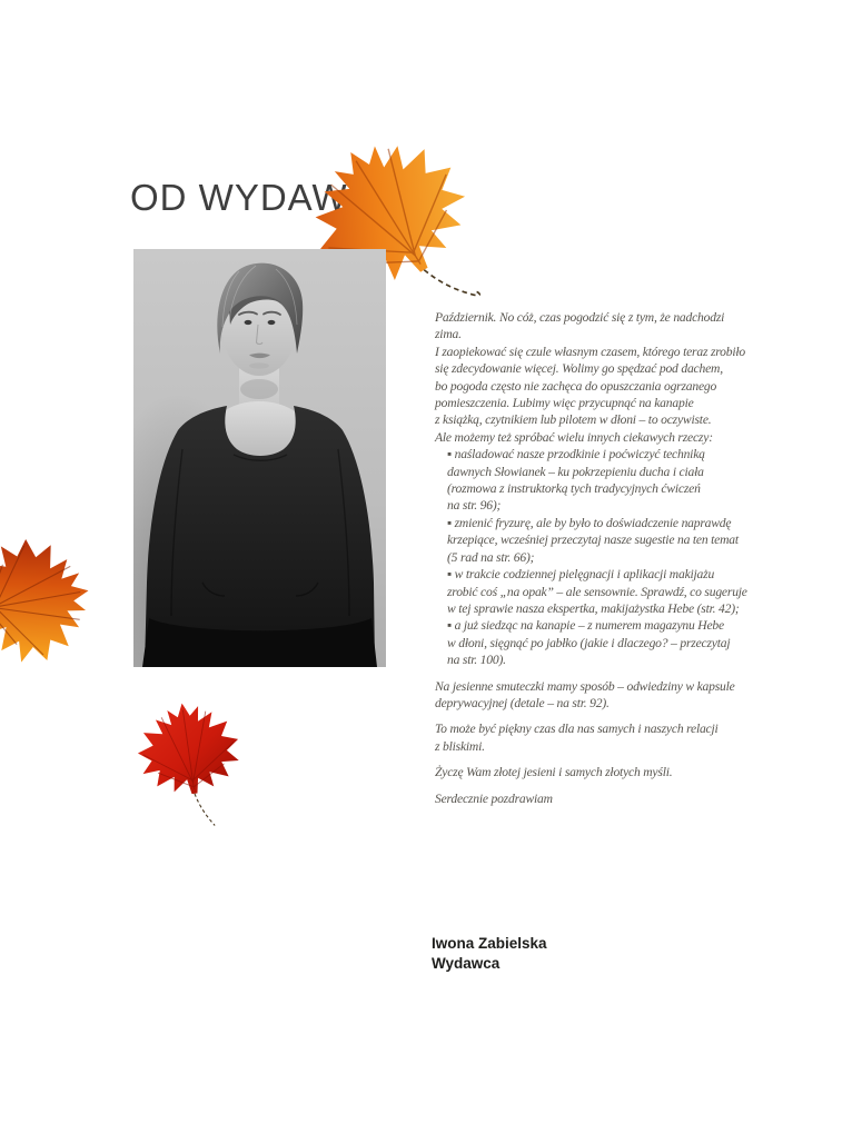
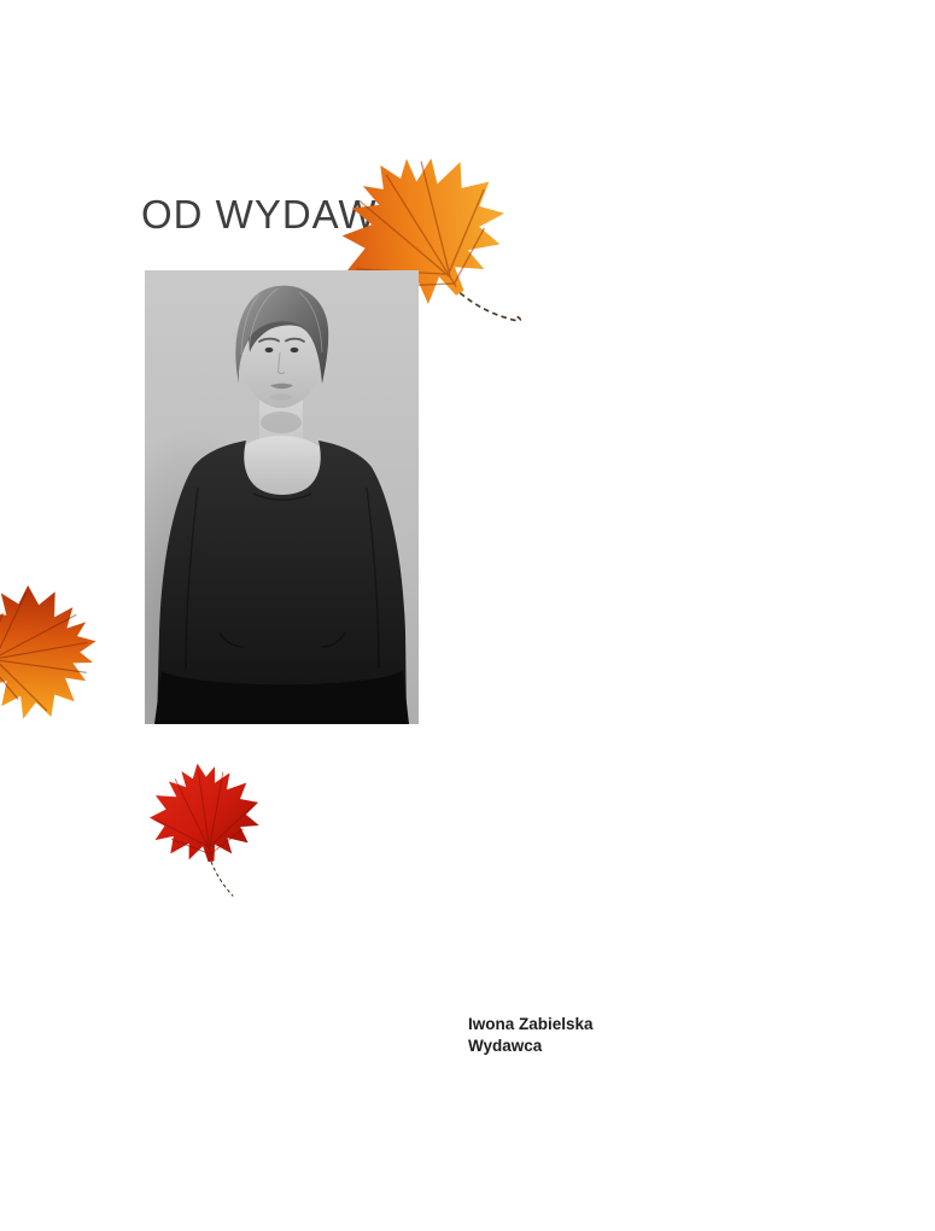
  OD WYDAW
- Październik. No cóż, czas pogodzić się z tym, że nadchodzi
- zima.
- I zaopiekować się czule własnym czasem, którego teraz zrobiło
- się zdecydowanie więcej. Wolimy go spędzać pod dachem,
- bo pogoda często nie zachęca do opuszczania ogrzanego
- pomieszczenia. Lubimy więc przycupnąć na kanapie
- z książką, czytnikiem lub pilotem w dłoni – to oczywiste.
- Ale możemy też spróbać wielu innych ciekawych rzeczy:
- ▪ naśladować nasze przodkinie i poćwiczyć techniką
- dawnych Słowianek – ku pokrzepieniu ducha i ciała
- (rozmowa z instruktorką tych tradycyjnych ćwiczeń
- na str. 96);
- ▪ zmienić fryzurę, ale by było to doświadczenie naprawdę
- krzepiące, wcześniej przeczytaj nasze sugestie na ten temat
- (5 rad na str. 66);
- ▪ w trakcie codziennej pielęgnacji i aplikacji makijażu
- zrobić coś „na opak” – ale sensownie. Sprawdź, co sugeruje
- w tej sprawie nasza ekspertka, makijażystka Hebe (str. 42);
- ▪ a już siedząc na kanapie – z numerem magazynu Hebe
- w dłoni, sięgnąć po jabłko (jakie i dlaczego? – przeczytaj
- na str. 100).
- Na jesienne smuteczki mamy sposób – odwiedziny w kapsule
- deprywacyjnej (detale – na str. 92).
- To może być piękny czas dla nas samych i naszych relacji
- z bliskimi.
- Życzę Wam złotej jesieni i samych złotych myśli.
- Serdecznie pozdrawiam
  Iwona Zabielska
  Wydawca
